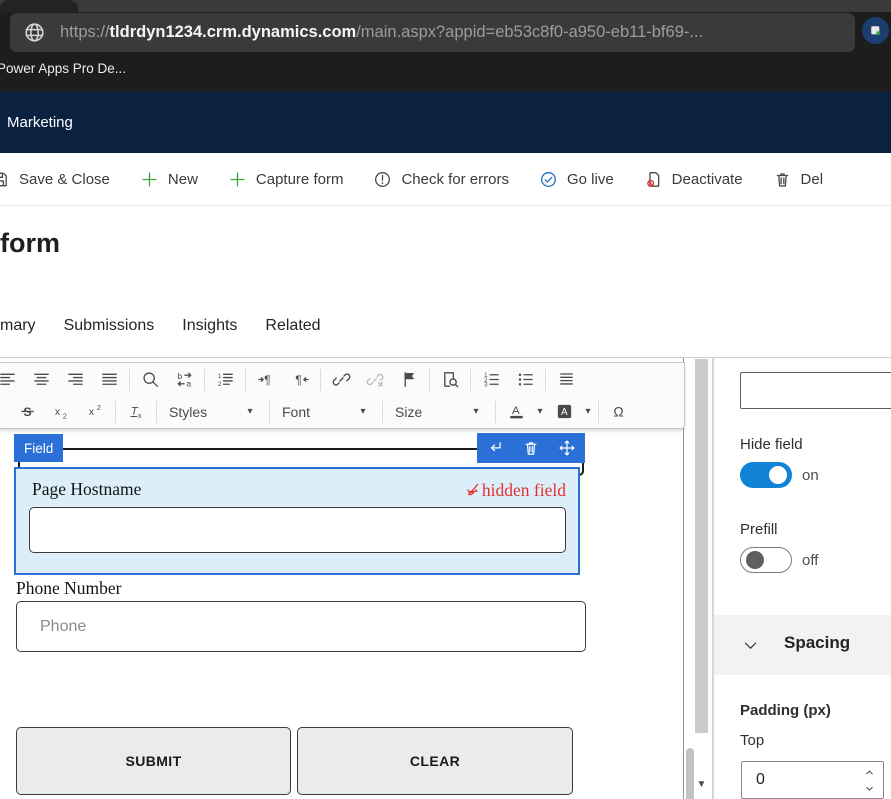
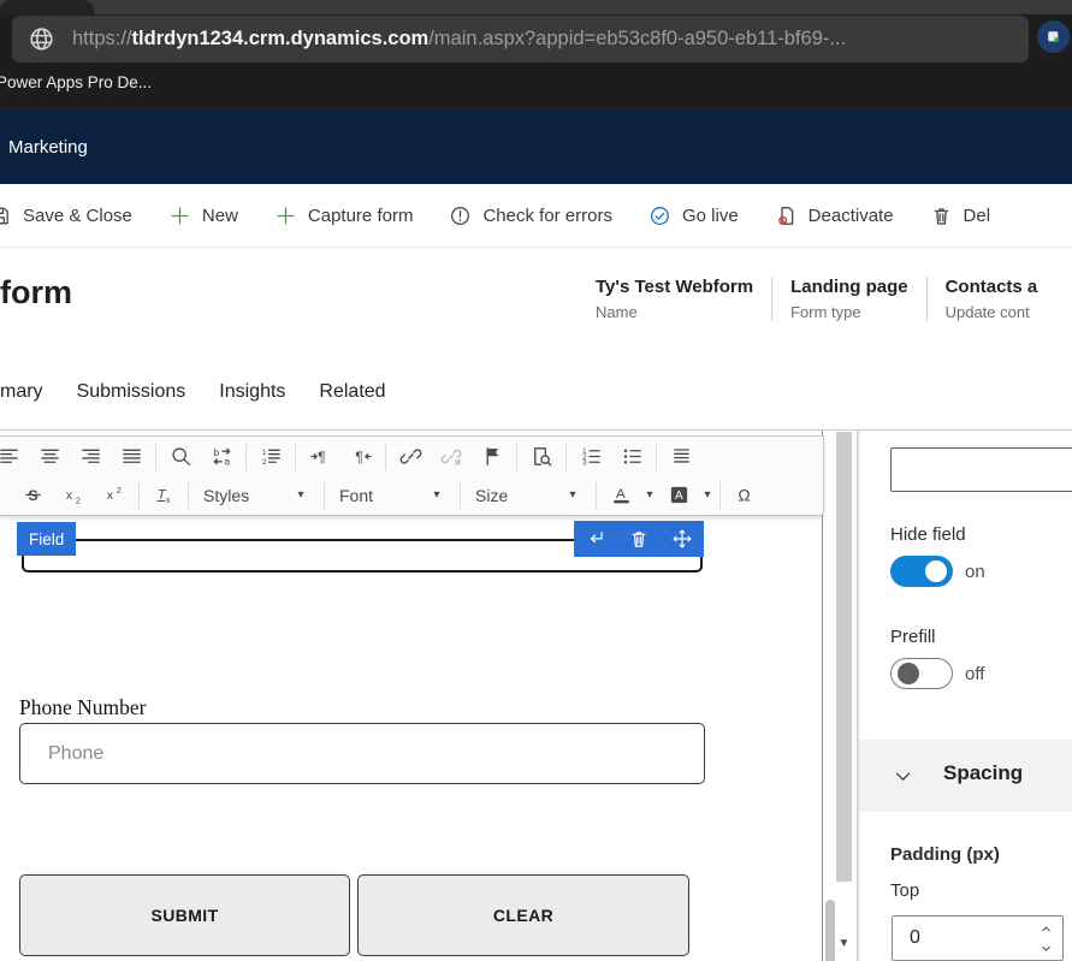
  https://tldrdyn1234.crm.dynamics.com/main.aspx?appid=eb53c8f0-a950-eb11-bf69-...
  Power Apps Pro De...
  Marketing
  Save & Close
  New
  Capture form
  Check for errors
  Go live
  Deactivate
  Del
  form
+ Ty's Test Webform
+ Name
+ Landing page
+ Form type
+ Contacts a
+ Update cont
  mary
  Submissions
  Insights
  Related
  b
  a
  ¶
  ¶
  x
  2
  x
  2
  T
  x
  Styles
  ▾
  Font
  ▾
  Size
  ▾
  A
  ▾
  A
  ▾
  Ω
  Field
- Page Hostname
- hidden field
  Phone Number
  Phone
  SUBMIT
  CLEAR
  ▼
  Hide field
  on
  Prefill
  off
  Spacing
  Padding (px)
  Top
  0
